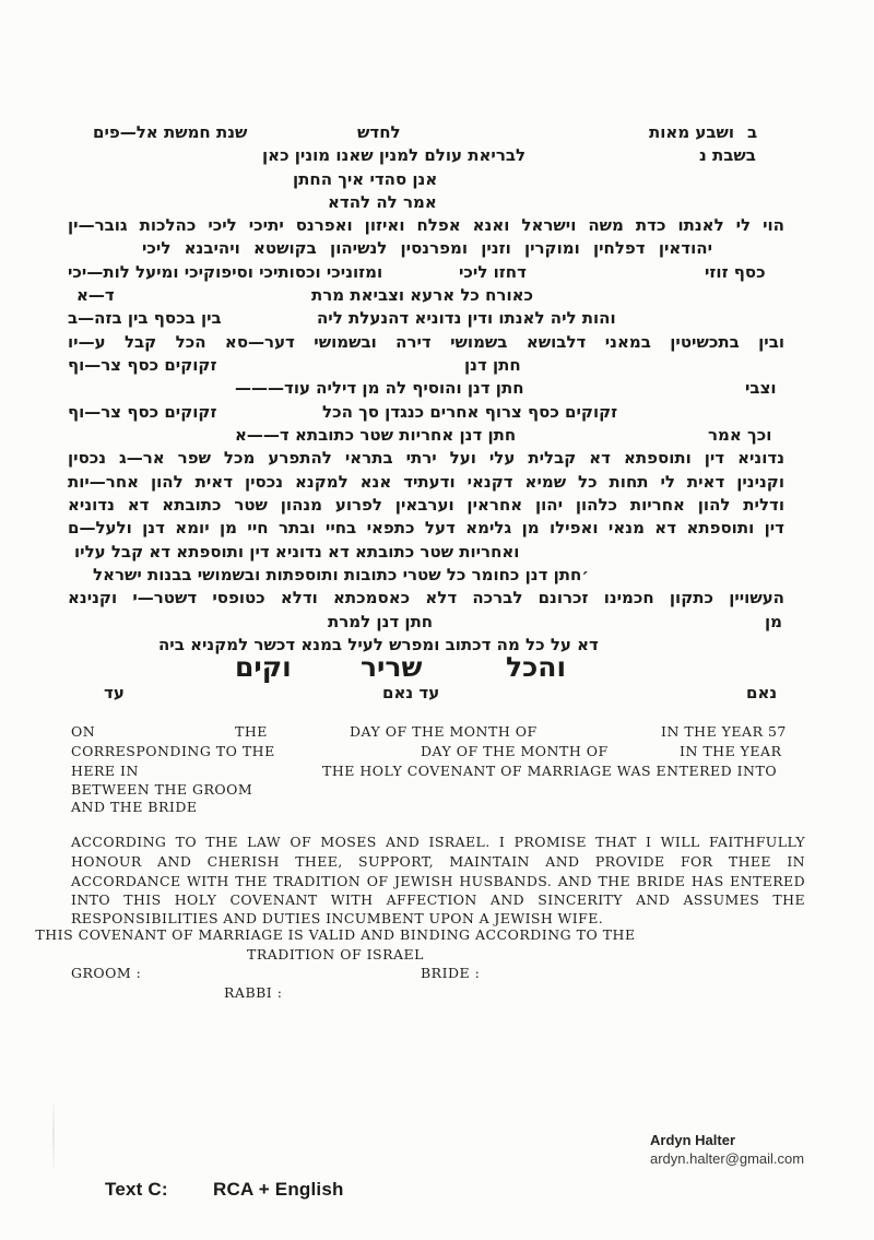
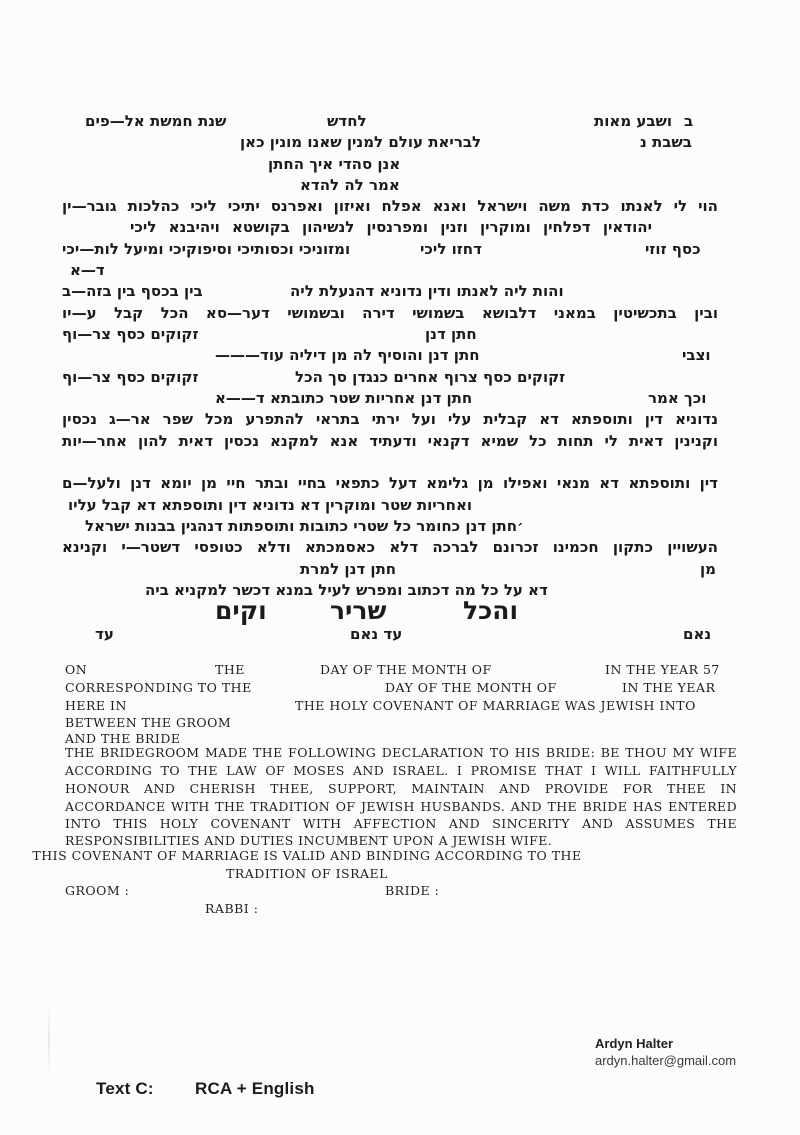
  ב
  ושבע מאות
  לחדש
  שנת חמשת אל—פים
  בשבת נ
  לבריאת עולם למנין שאנו מונין כאן
  אנן סהדי איך החתן
  אמר לה להדא
  הוי לי לאנתו כדת משה וישראל ואנא אפלח ואיזון ואפרנס יתיכי ליכי כהלכות גובר—ין
  יהודאין דפלחין ומוקרין וזנין ומפרנסין לנשיהון בקושטא ויהיבנא ליכי
  כסף זוזי
  דחזו ליכי
  ומזוניכי וכסותיכי וסיפוקיכי ומיעל לות—יכי
- כאורח כל ארעא וצביאת מרת
  ד—א
  והות ליה לאנתו ודין נדוניא דהנעלת ליה
  בין בכסף בין בזה—ב
  ובין בתכשיטין במאני דלבושא בשמושי דירה ובשמושי דער—סא הכל קבל ע—יו
  חתן דנן
  זקוקים כסף צר—וף
  וצבי
  חתן דנן והוסיף לה מן דיליה עוד———
  זקוקים כסף צרוף אחרים כנגדן סך הכל
  זקוקים כסף צר—וף
  וכך אמר
  חתן דנן אחריות שטר כתובתא ד——א
  נדוניא דין ותוספתא דא קבלית עלי ועל ירתי בתראי להתפרע מכל שפר אר—ג נכסין
  וקנינין דאית לי תחות כל שמיא דקנאי ודעתיד אנא למקנא נכסין דאית להון אחר—יות
- ודלית להון אחריות כלהון יהון אחראין וערבאין לפרוע מנהון שטר כתובתא דא נדוניא
  דין ותוספתא דא מנאי ואפילו מן גלימא דעל כתפאי בחיי ובתר חיי מן יומא דנן ולעל—ם
- ואחריות שטר כתובתא דא נדוניא דין ותוספתא דא קבל עליו
+ ואחריות שטר ומוקרין דא נדוניא דין ותוספתא דא קבל עליו
- ׳חתן דנן כחומר כל שטרי כתובות ותוספתות ובשמושי בבנות ישראל
+ ׳חתן דנן כחומר כל שטרי כתובות ותוספתות דנהגין בבנות ישראל
  העשויין כתקון חכמינו זכרונם לברכה דלא כאסמכתא ודלא כטופסי דשטר—י וקנינא
  מן
  חתן דנן למרת
  דא על כל מה דכתוב ומפרש לעיל במנא דכשר למקניא ביה
  והכל
  שריר
  וקים
  נאם
  עד נאם
  עד
  ON
  THE
  DAY OF THE MONTH OF
  IN THE YEAR 57
  CORRESPONDING TO THE
  DAY OF THE MONTH OF
  IN THE YEAR
  HERE IN
- THE HOLY COVENANT OF MARRIAGE WAS ENTERED INTO
+ THE HOLY COVENANT OF MARRIAGE WAS JEWISH INTO
  BETWEEN THE GROOM
  AND THE BRIDE
+ THE BRIDEGROOM MADE THE FOLLOWING DECLARATION TO HIS BRIDE: BE THOU MY WIFE
  ACCORDING TO THE LAW OF MOSES AND ISRAEL. I PROMISE THAT I WILL FAITHFULLY
  HONOUR AND CHERISH THEE, SUPPORT, MAINTAIN AND PROVIDE FOR THEE IN
  ACCORDANCE WITH THE TRADITION OF JEWISH HUSBANDS. AND THE BRIDE HAS ENTERED
  INTO THIS HOLY COVENANT WITH AFFECTION AND SINCERITY AND ASSUMES THE
  RESPONSIBILITIES AND DUTIES INCUMBENT UPON A JEWISH WIFE.
  THIS COVENANT OF MARRIAGE IS VALID AND BINDING ACCORDING TO THE
  TRADITION OF ISRAEL
  GROOM :
  BRIDE :
  RABBI :
  Ardyn Halter
  ardyn.halter@gmail.com
  Text C:
  RCA + English
